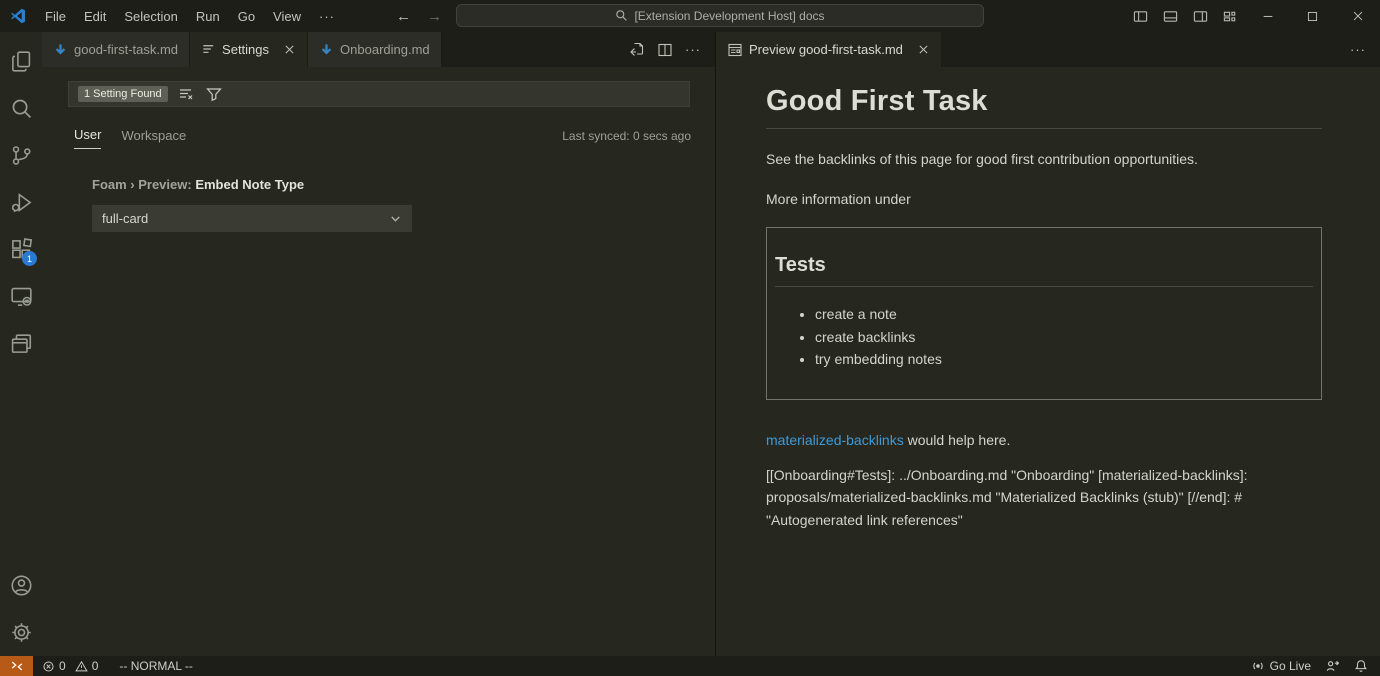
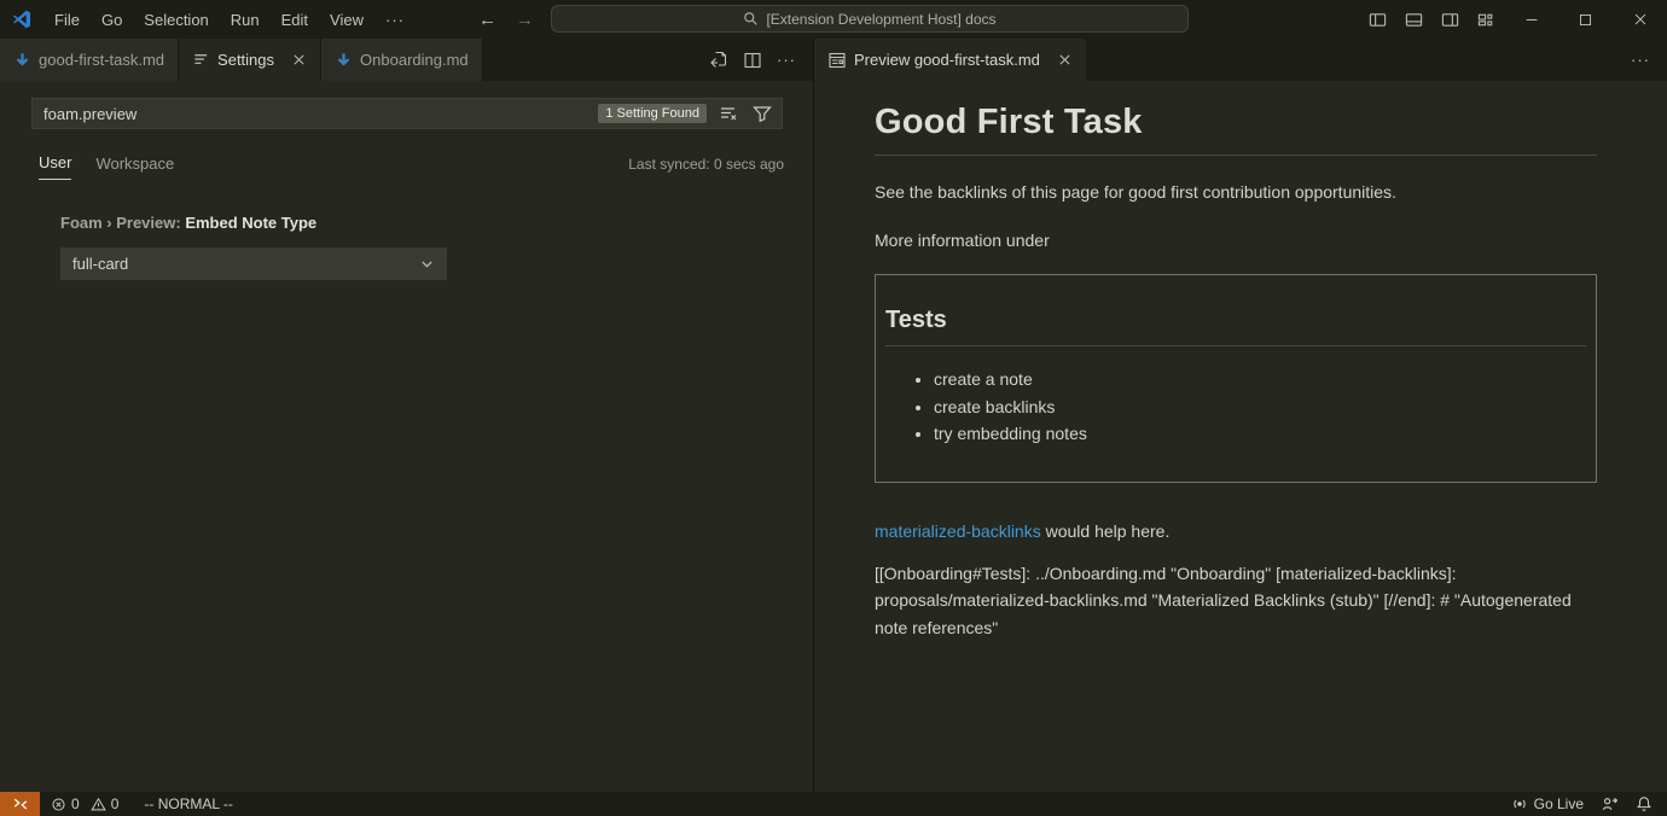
  File
- Edit
+ Go
  Selection
  Run
- Go
+ Edit
  View
  ···
  ←
  →
  [Extension Development Host] docs
- 1
  good-first-task.md
  Settings
  Onboarding.md
  ···
+ foam.preview
  1 Setting Found
  User
  Workspace
  Last synced: 0 secs ago
  Foam › Preview: Embed Note Type
  full-card
  Preview good-first-task.md
  ···
  Good First Task
  See the backlinks of this page for good first contribution opportunities.
  More information under
  Tests
  create a note
  create backlinks
  try embedding notes
  materialized-backlinks would help here.
- [[Onboarding#Tests]: ../Onboarding.md "Onboarding" [materialized-backlinks]: proposals/materialized-backlinks.md "Materialized Backlinks (stub)" [//end]: # "Autogenerated link references"
+ [[Onboarding#Tests]: ../Onboarding.md "Onboarding" [materialized-backlinks]: proposals/materialized-backlinks.md "Materialized Backlinks (stub)" [//end]: # "Autogenerated note references"
  0
  0
  -- NORMAL --
  Go Live
